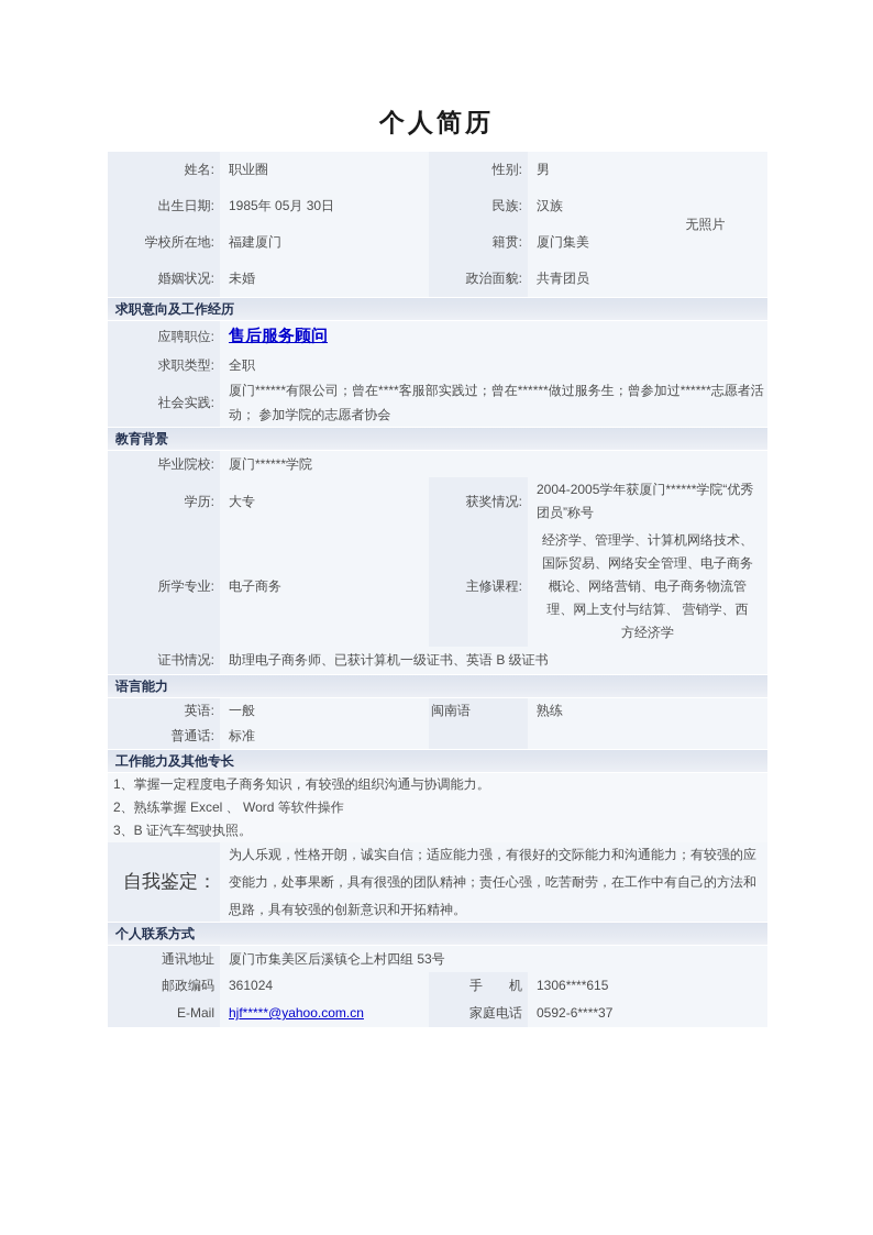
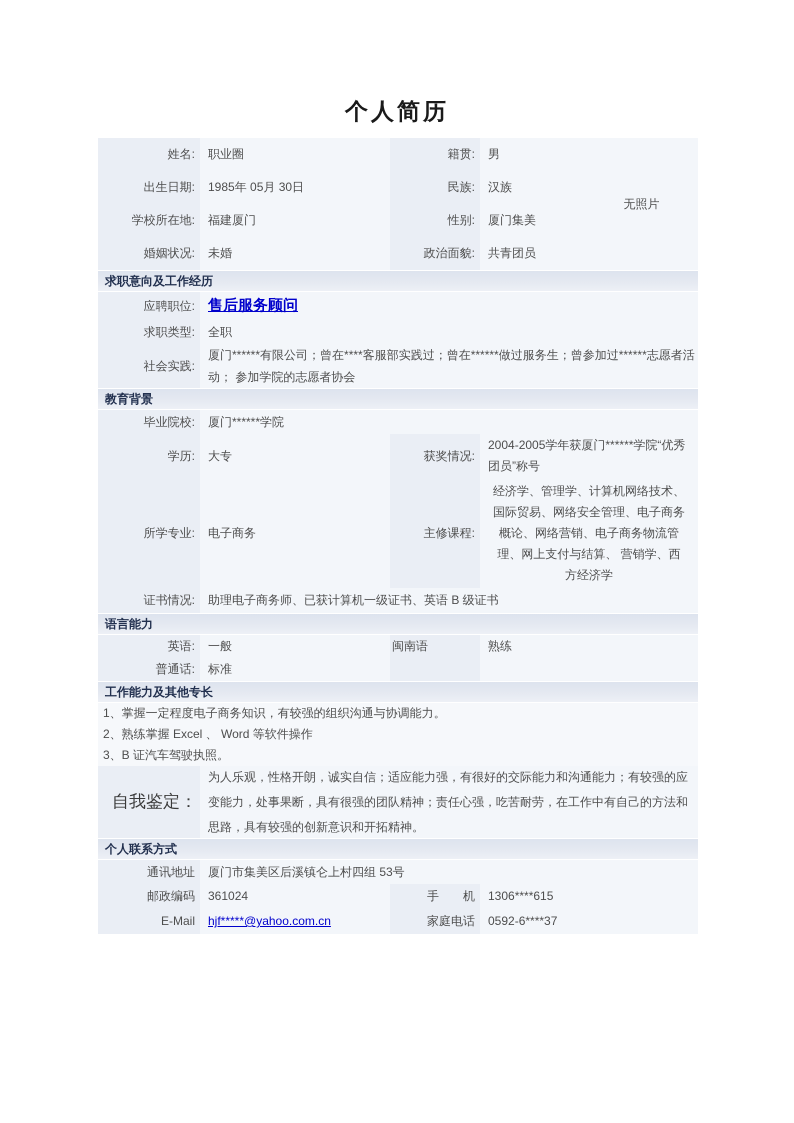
  个人简历
  姓名:
  职业圈
- 性别:
+ 籍贯:
  男
  无照片
  出生日期:
  1985年 05月 30日
  民族:
  汉族
  学校所在地:
  福建厦门
- 籍贯:
+ 性别:
  厦门集美
  婚姻状况:
  未婚
  政治面貌:
  共青团员
  求职意向及工作经历
  应聘职位:
  售后服务顾问
  求职类型:
  全职
  社会实践:
  厦门******有限公司；曾在****客服部实践过；曾在******做过服务生；曾参加过******志愿者活动； 参加学院的志愿者协会
  教育背景
  毕业院校:
  厦门******学院
  学历:
  大专
  获奖情况:
  2004-2005学年获厦门******学院“优秀团员”称号
  所学专业:
  电子商务
  主修课程:
  经济学、管理学、计算机网络技术、国际贸易、网络安全管理、电子商务概论、网络营销、电子商务物流管理、网上支付与结算、 营销学、西方经济学
  证书情况:
  助理电子商务师、已获计算机一级证书、英语 B 级证书
  语言能力
  英语:
  一般
  闽南语
  熟练
  普通话:
  标准
  工作能力及其他专长
  1、掌握一定程度电子商务知识，有较强的组织沟通与协调能力。
  2、熟练掌握 Excel 、 Word 等软件操作
  3、B 证汽车驾驶执照。
  自我鉴定：
  为人乐观，性格开朗，诚实自信；适应能力强，有很好的交际能力和沟通能力；有较强的应变能力，处事果断，具有很强的团队精神；责任心强，吃苦耐劳，在工作中有自己的方法和思路，具有较强的创新意识和开拓精神。
  个人联系方式
  通讯地址
  厦门市集美区后溪镇仑上村四组 53号
  邮政编码
  361024
  手 机
  1306****615
  E-Mail
  hjf*****@yahoo.com.cn
  家庭电话
  0592-6****37
